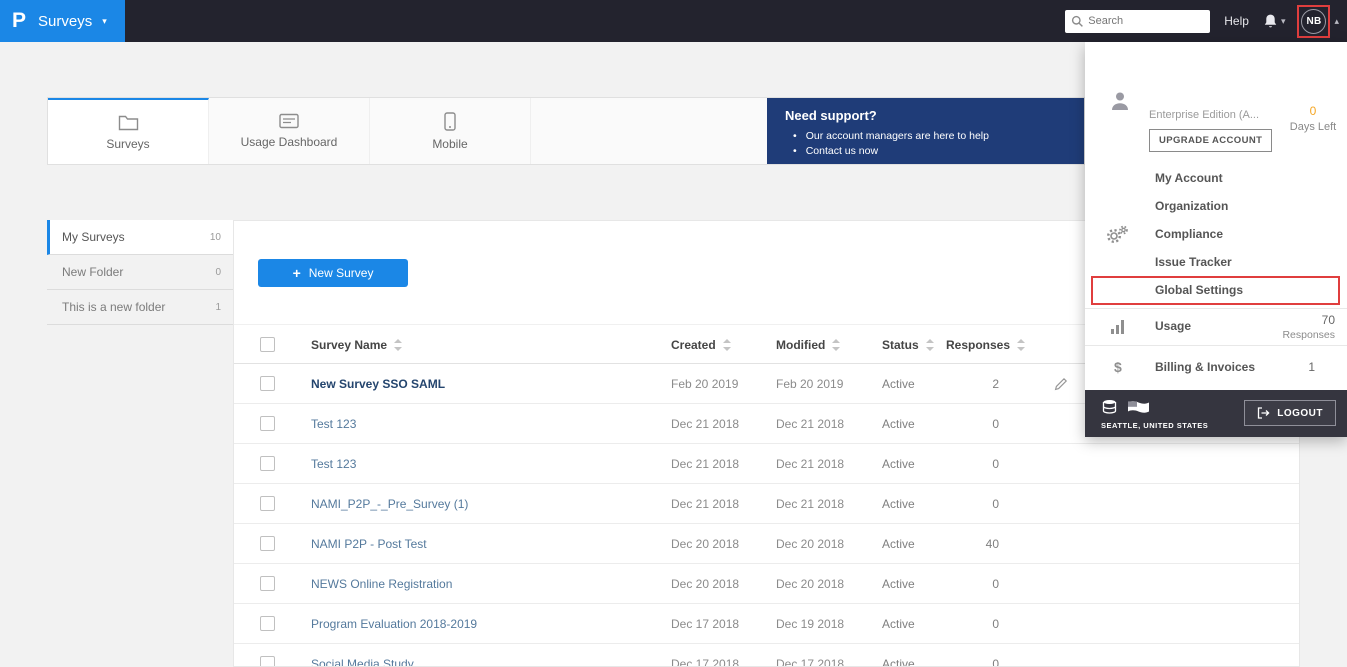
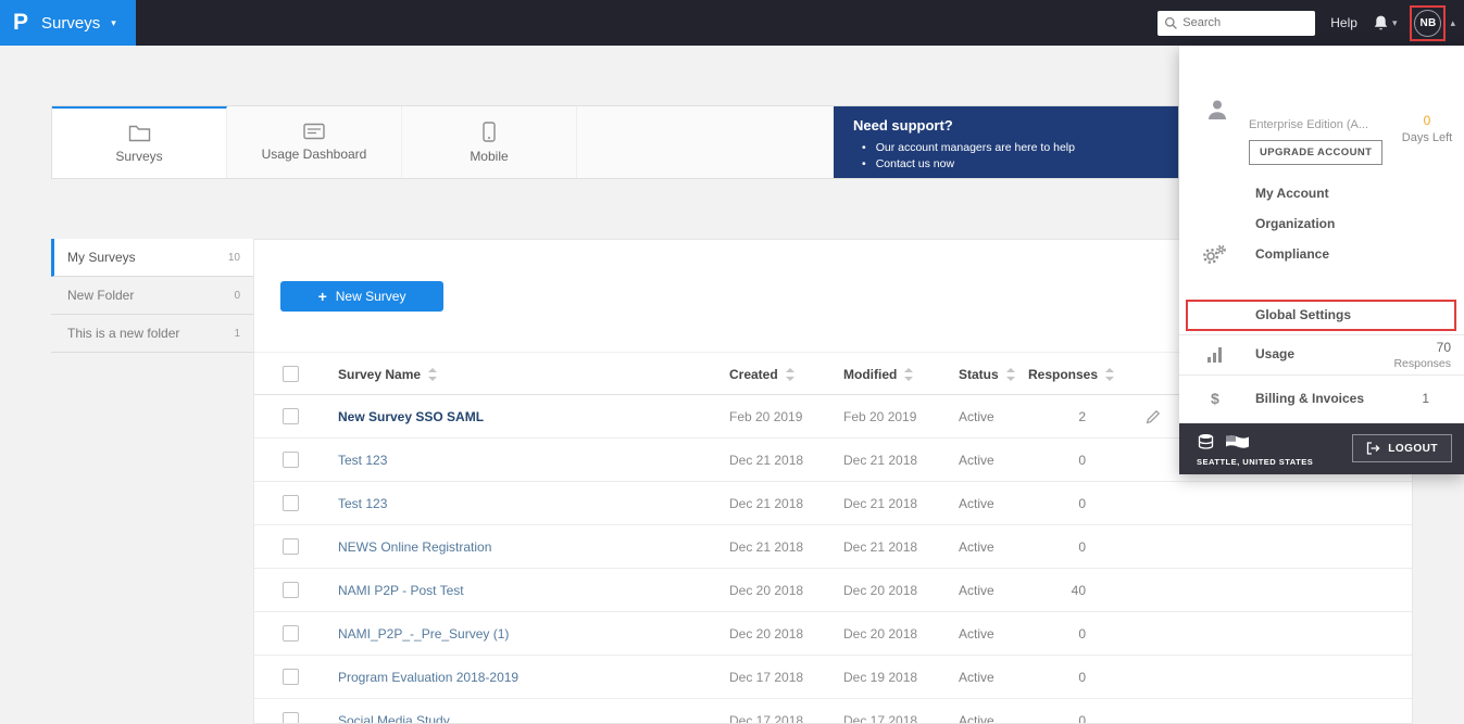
  P
  Surveys
  ▾
  Search
  Help
  ▾
  NB
  ▴
  Surveys
  Usage Dashboard
  Mobile
  Need support?
  Our account managers are here to help
  Contact us now
  My Surveys
  10
  New Folder
  0
  This is a new folder
  1
  +
  New Survey
  Survey Name
  Created
  Modified
  Status
  Responses
  New Survey SSO SAML
  Feb 20 2019
  Feb 20 2019
  Active
  2
  Test 123
  Dec 21 2018
  Dec 21 2018
  Active
  0
  Test 123
  Dec 21 2018
  Dec 21 2018
  Active
  0
- NAMI_P2P_-_Pre_Survey (1)
+ NEWS Online Registration
  Dec 21 2018
  Dec 21 2018
  Active
  0
  NAMI P2P - Post Test
  Dec 20 2018
  Dec 20 2018
  Active
  40
- NEWS Online Registration
+ NAMI_P2P_-_Pre_Survey (1)
  Dec 20 2018
  Dec 20 2018
  Active
  0
  Program Evaluation 2018-2019
  Dec 17 2018
  Dec 19 2018
  Active
  0
  Social Media Study
  Dec 17 2018
  Dec 17 2018
  Active
  0
  Enterprise Edition (A...
  UPGRADE ACCOUNT
  0
  Days Left
  My Account
  Organization
  Compliance
- Issue Tracker
  Global Settings
  Usage
  70
  Responses
  $
  Billing & Invoices
  1
  SEATTLE, UNITED STATES
  LOGOUT
